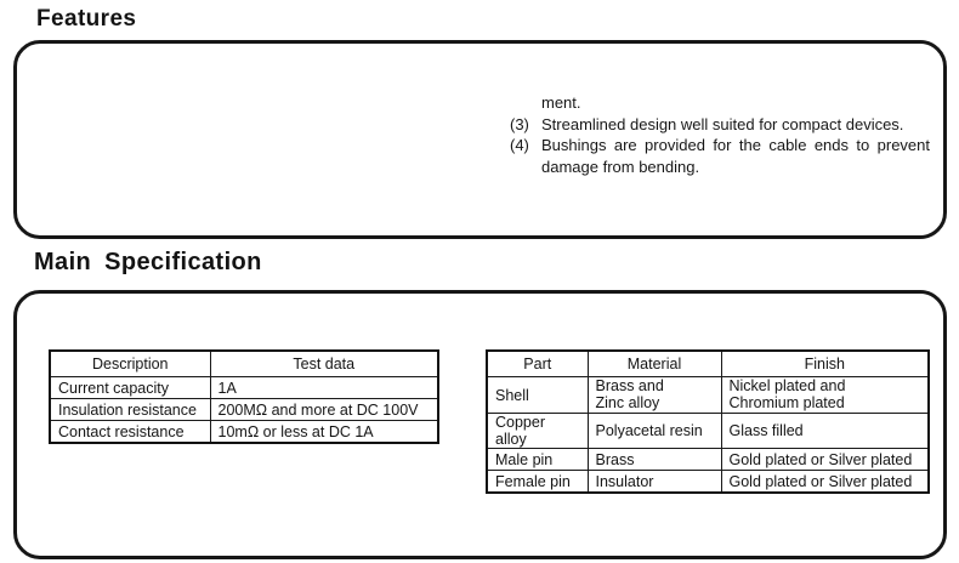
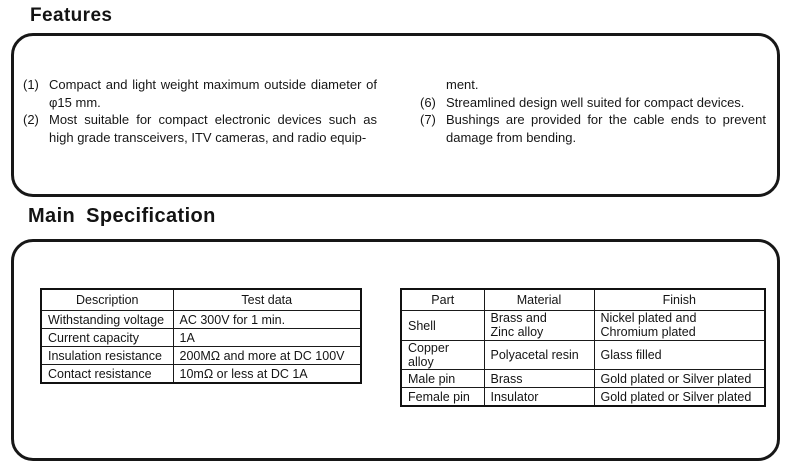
  Features
+ (1)
+ Compact and light weight maximum outside diameter of φ15 mm.
+ (2)
+ Most suitable for compact electronic devices such as high grade transceivers, ITV cameras, and radio equip-
  ment.
- (3)
+ (6)
  Streamlined design well suited for compact devices.
- (4)
+ (7)
  Bushings are provided for the cable ends to prevent damage from bending.
  Main Specification
  Description	Test data
+ Withstanding voltage	AC 300V for 1 min.
  Current capacity	1A
  Insulation resistance	200MΩ and more at DC 100V
  Contact resistance	10mΩ or less at DC 1A
  Part	Material	Finish
  Shell	Brass and Zinc alloy	Nickel plated and Chromium plated
  Copper alloy	Polyacetal resin	Glass filled
  Male pin	Brass	Gold plated or Silver plated
  Female pin	Insulator	Gold plated or Silver plated
